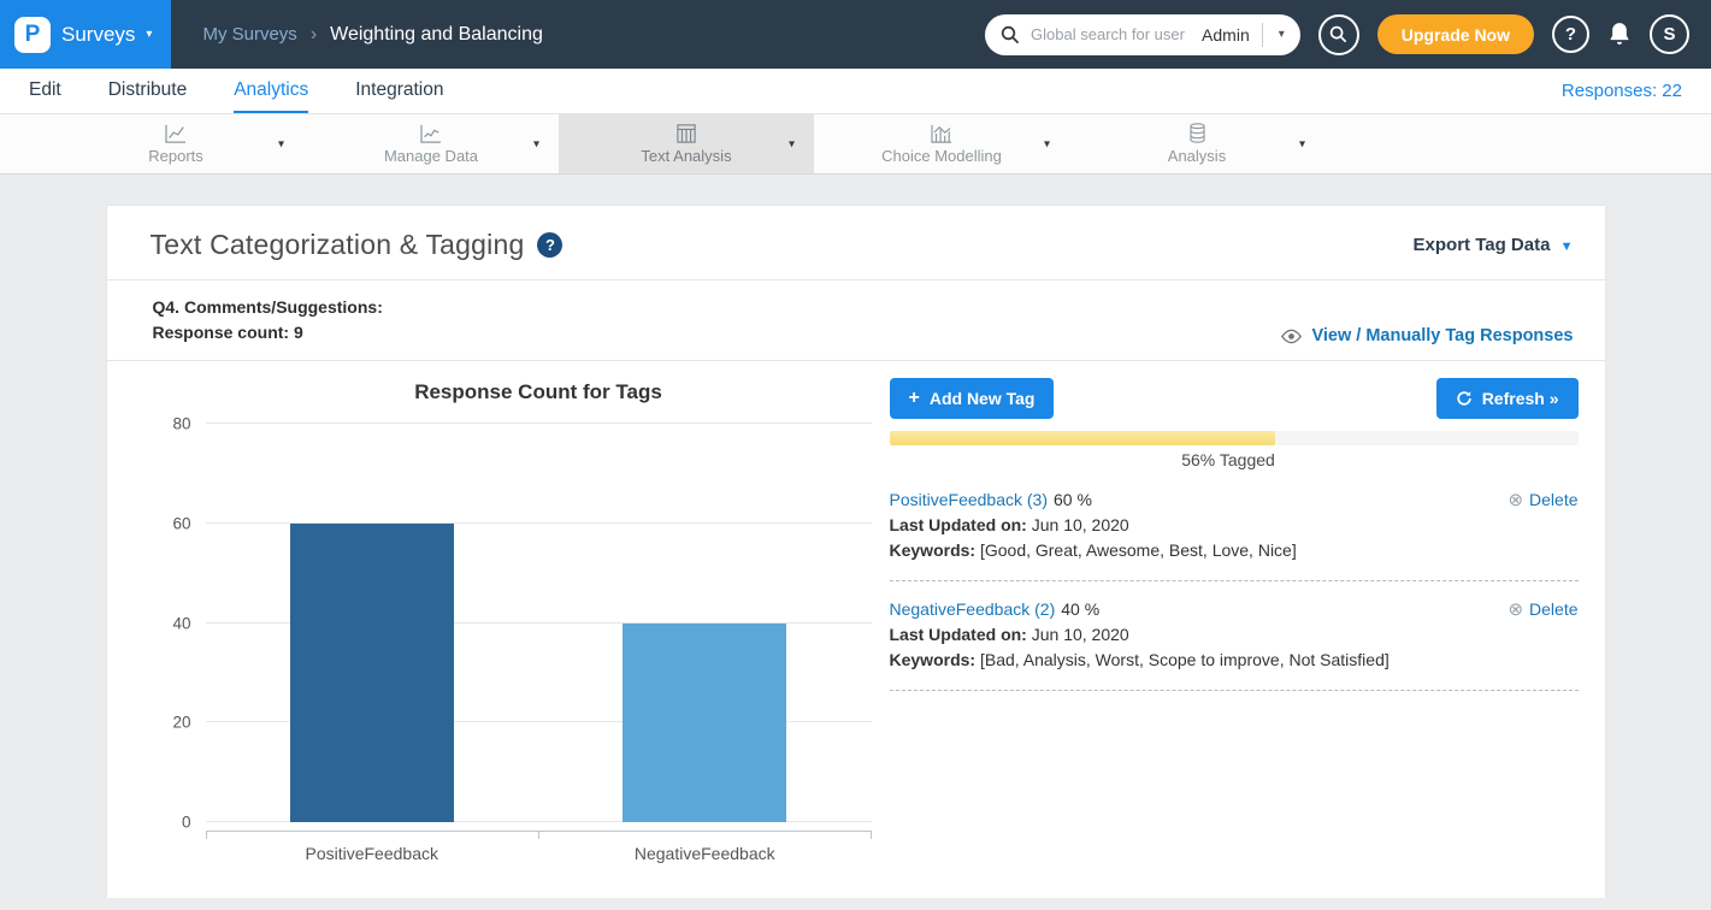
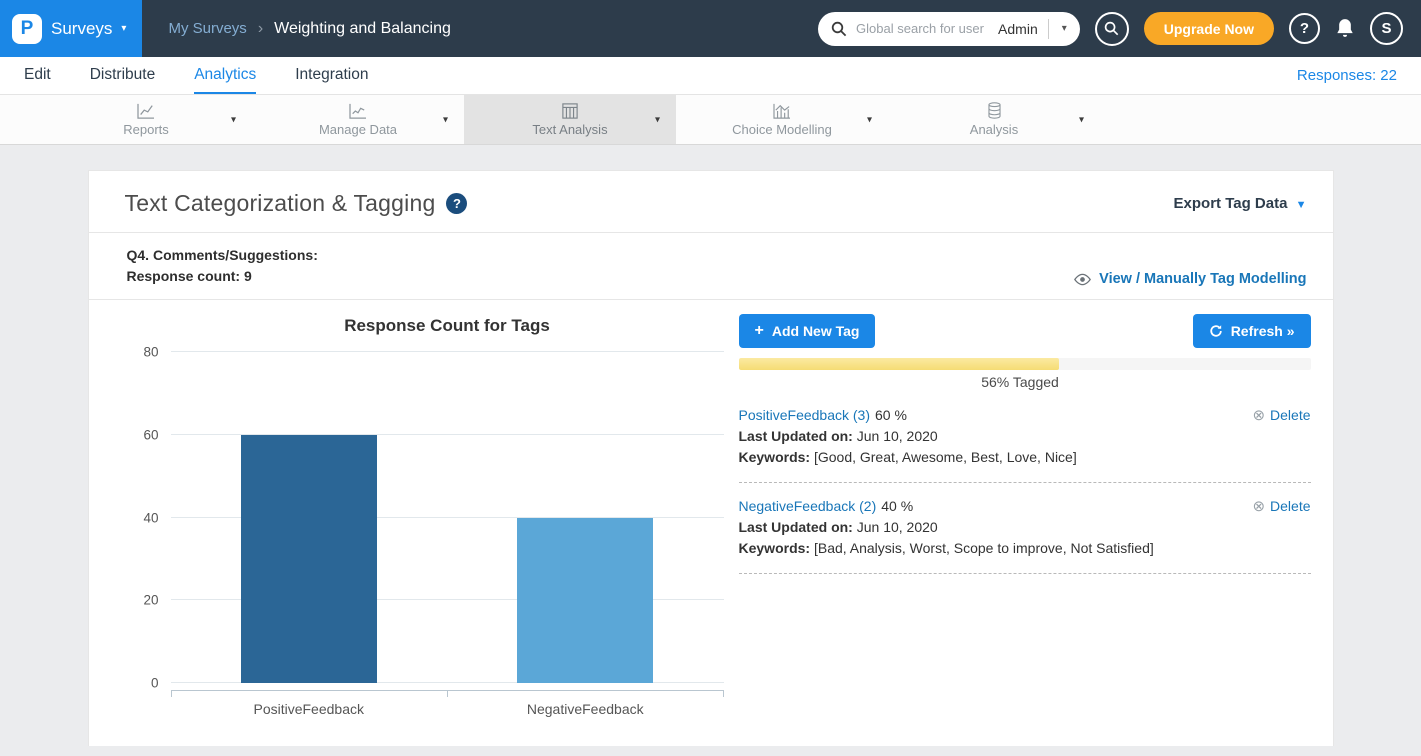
  P
  Surveys
  ▾
  My Surveys
  ›
  Weighting and Balancing
  Global search for user
  Admin
  ▾
  Upgrade Now
  ?
  S
  Edit
  Distribute
  Analytics
  Integration
  Responses: 22
  Reports
  ▾
  Manage Data
  ▾
  Text Analysis
  ▾
  Choice Modelling
  ▾
  Analysis
  ▾
  Text Categorization & Tagging
  ?
  Export Tag Data ▼
  Q4. Comments/Suggestions:
  Response count: 9
- View / Manually Tag Responses
+ View / Manually Tag Modelling
  Response Count for Tags
  0
  20
  40
  60
  80
  PositiveFeedback
  NegativeFeedback
  +
  Add New Tag
  Refresh »
  56% Tagged
  PositiveFeedback (3)
  60 %
  ⊗
  Delete
  Last Updated on: Jun 10, 2020
  Keywords: [Good, Great, Awesome, Best, Love, Nice]
  NegativeFeedback (2)
  40 %
  ⊗
  Delete
  Last Updated on: Jun 10, 2020
  Keywords: [Bad, Analysis, Worst, Scope to improve, Not Satisfied]
